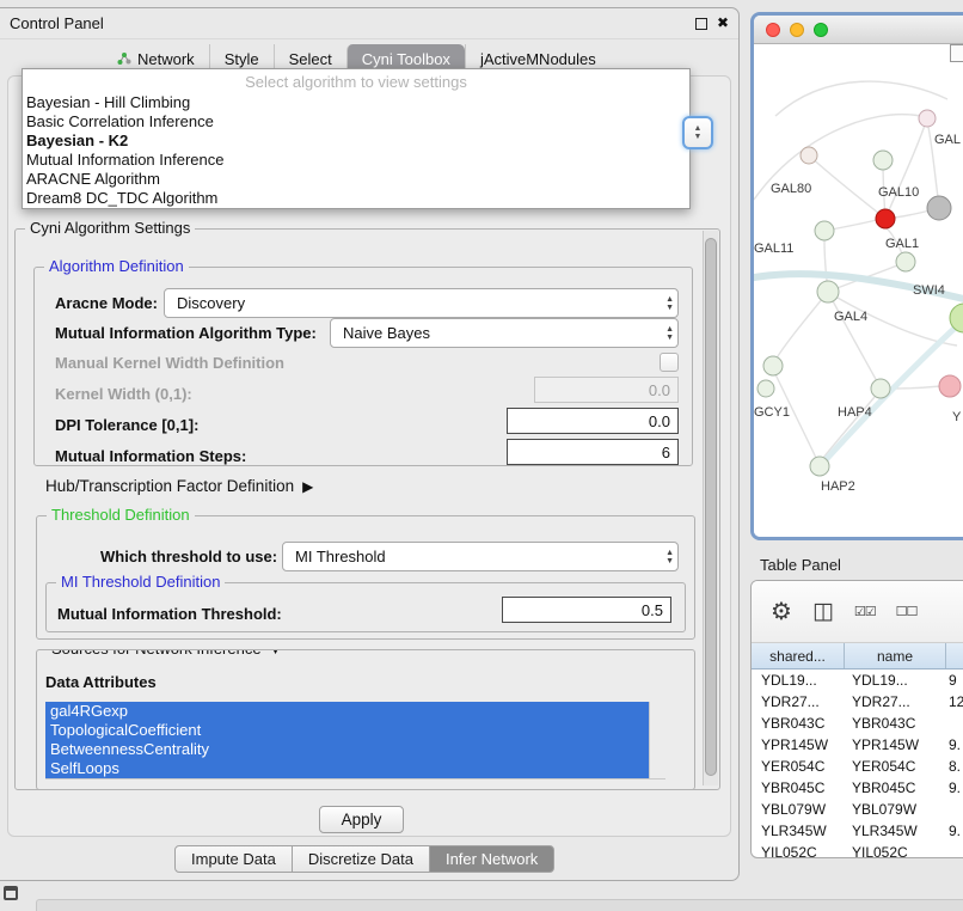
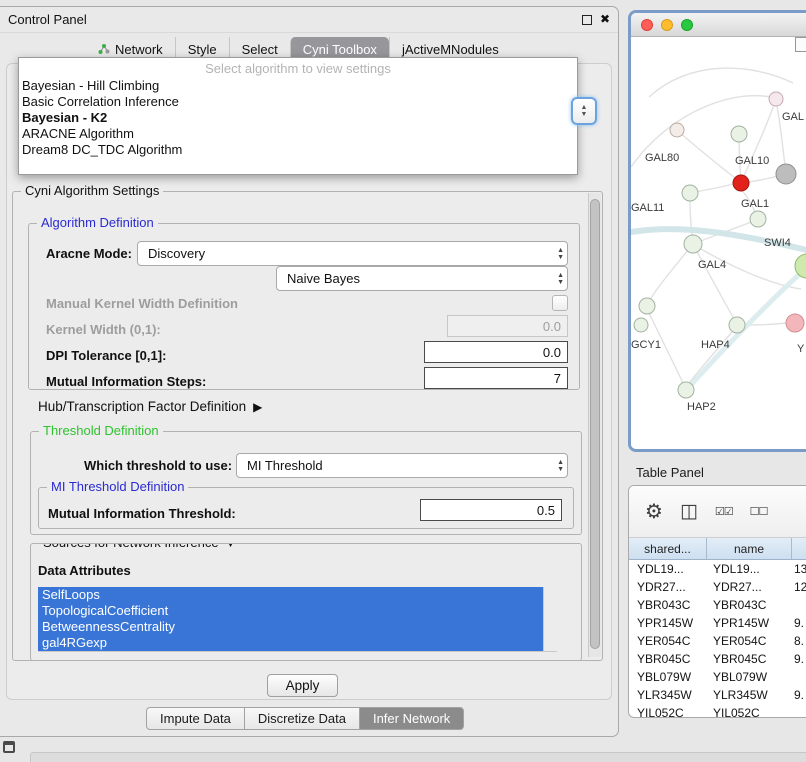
  Control Panel
  ✖
  Network
  Style
  Select
  Cyni Toolbox
  jActiveMNodules
  Select algorithm to view settings
  Bayesian - Hill Climbing
  Basic Correlation Inference
  Bayesian - K2
- Mutual Information Inference
  ARACNE Algorithm
  Dream8 DC_TDC Algorithm
  Cyni Algorithm Settings
  Algorithm Definition
  Aracne Mode:
  Discovery
- Mutual Information Algorithm Type:
  Naive Bayes
  Manual Kernel Width Definition
  Kernel Width (0,1):
  0.0
  DPI Tolerance [0,1]:
  0.0
  Mutual Information Steps:
- 6
+ 7
  Hub/Transcription Factor Definition
  ▶
  Threshold Definition
  Which threshold to use:
  MI Threshold
  MI Threshold Definition
  Mutual Information Threshold:
  0.5
  Data Attributes
- gal4RGexp
+ SelfLoops
  TopologicalCoefficient
  BetweennessCentrality
- SelfLoops
+ gal4RGexp
  Apply
  Impute Data
  Discretize Data
  Infer Network
  GAL
  GAL80
  GAL10
  GAL11
  GAL1
  SWI4
  GAL4
  GCY1
  HAP4
  Y
  HAP2
  Table Panel
  ⚙
  ◫
  ☑☑
  ☐☐
  shared...
  name
  YDL19...
  YDL19...
- 9
+ 13
  YDR27...
  YDR27...
  12
  YBR043C
  YBR043C
  YPR145W
  YPR145W
  9.
  YER054C
  YER054C
  8.
  YBR045C
  YBR045C
  9.
  YBL079W
  YBL079W
  YLR345W
  YLR345W
  9.
  YIL052C
  YIL052C
